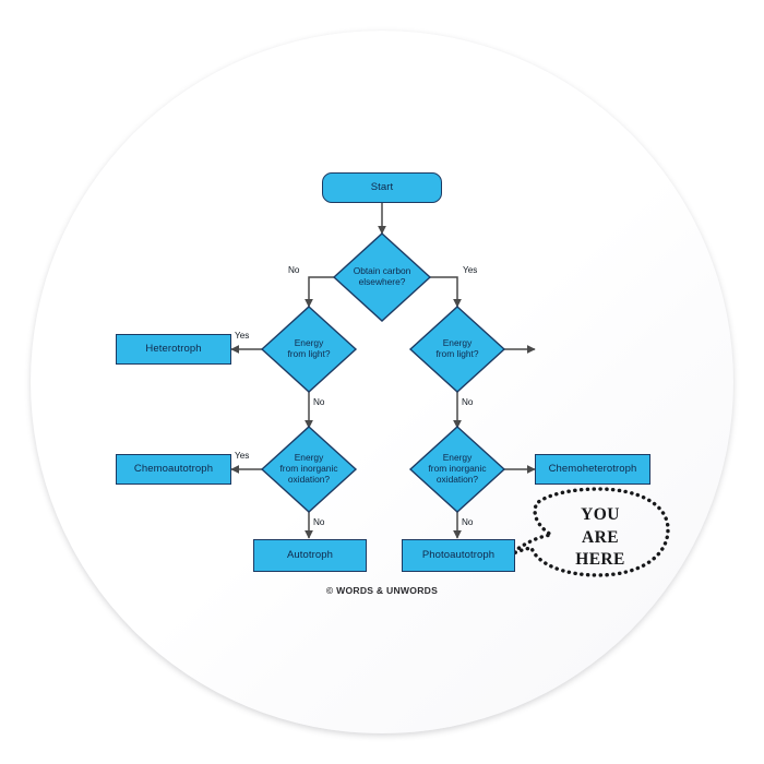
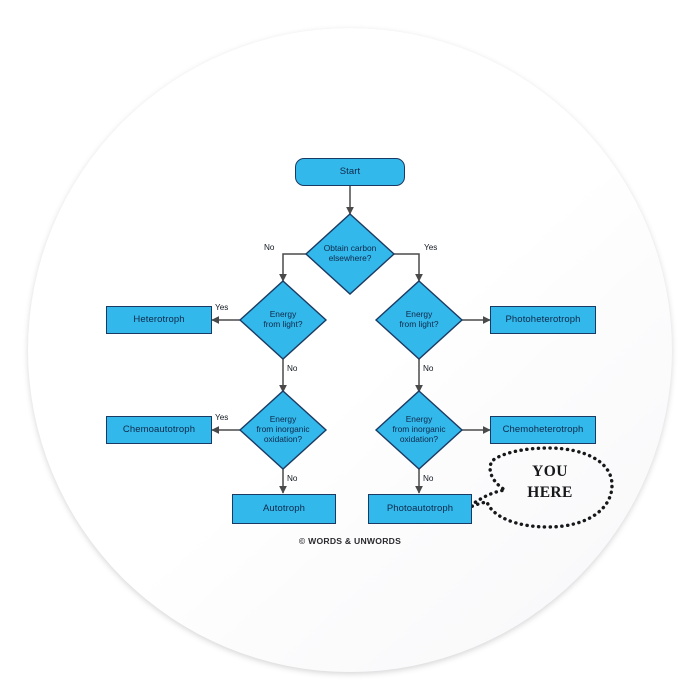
  Start
  Obtain carbon
  elsewhere?
  Energy
  from light?
  Energy
  from light?
  Energy
  from inorganic
  oxidation?
  Energy
  from inorganic
  oxidation?
  Heterotroph
+ Photoheterotroph
  Chemoautotroph
  Chemoheterotroph
  Autotroph
  Photoautotroph
  No
  Yes
  Yes
  No
  No
  Yes
  No
  No
  YOU
- ARE
  HERE
  © WORDS & UNWORDS
